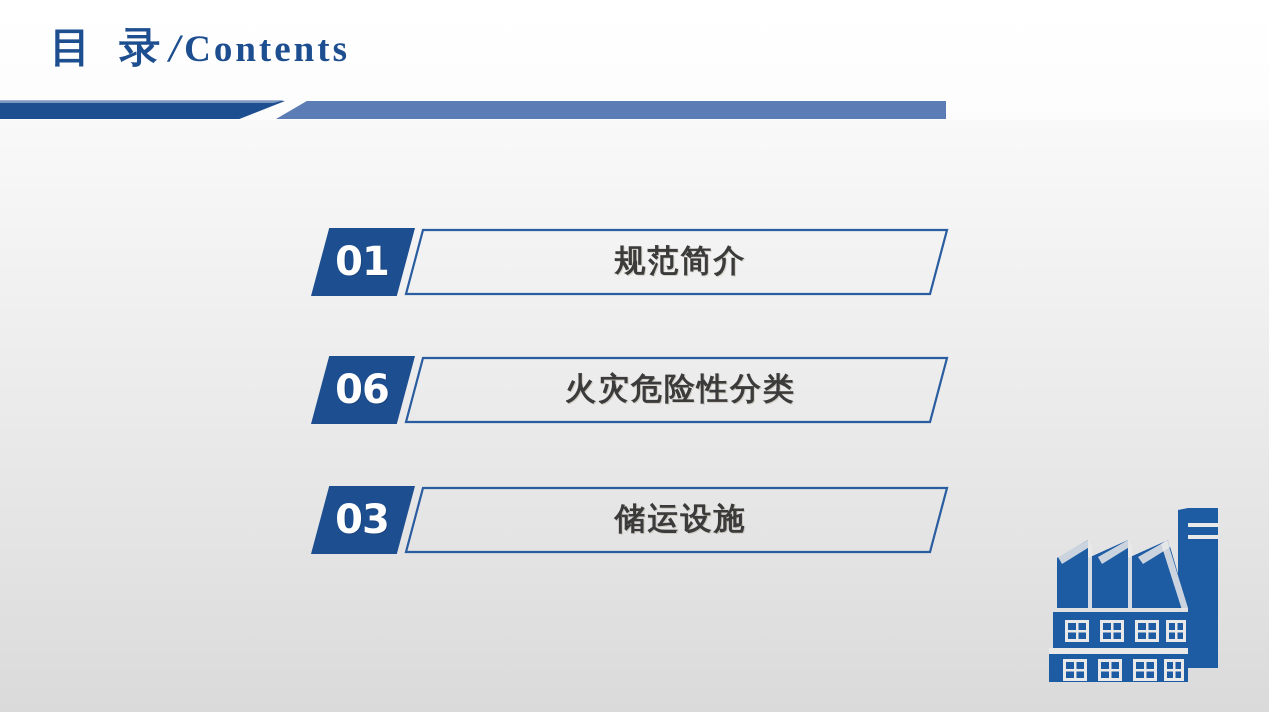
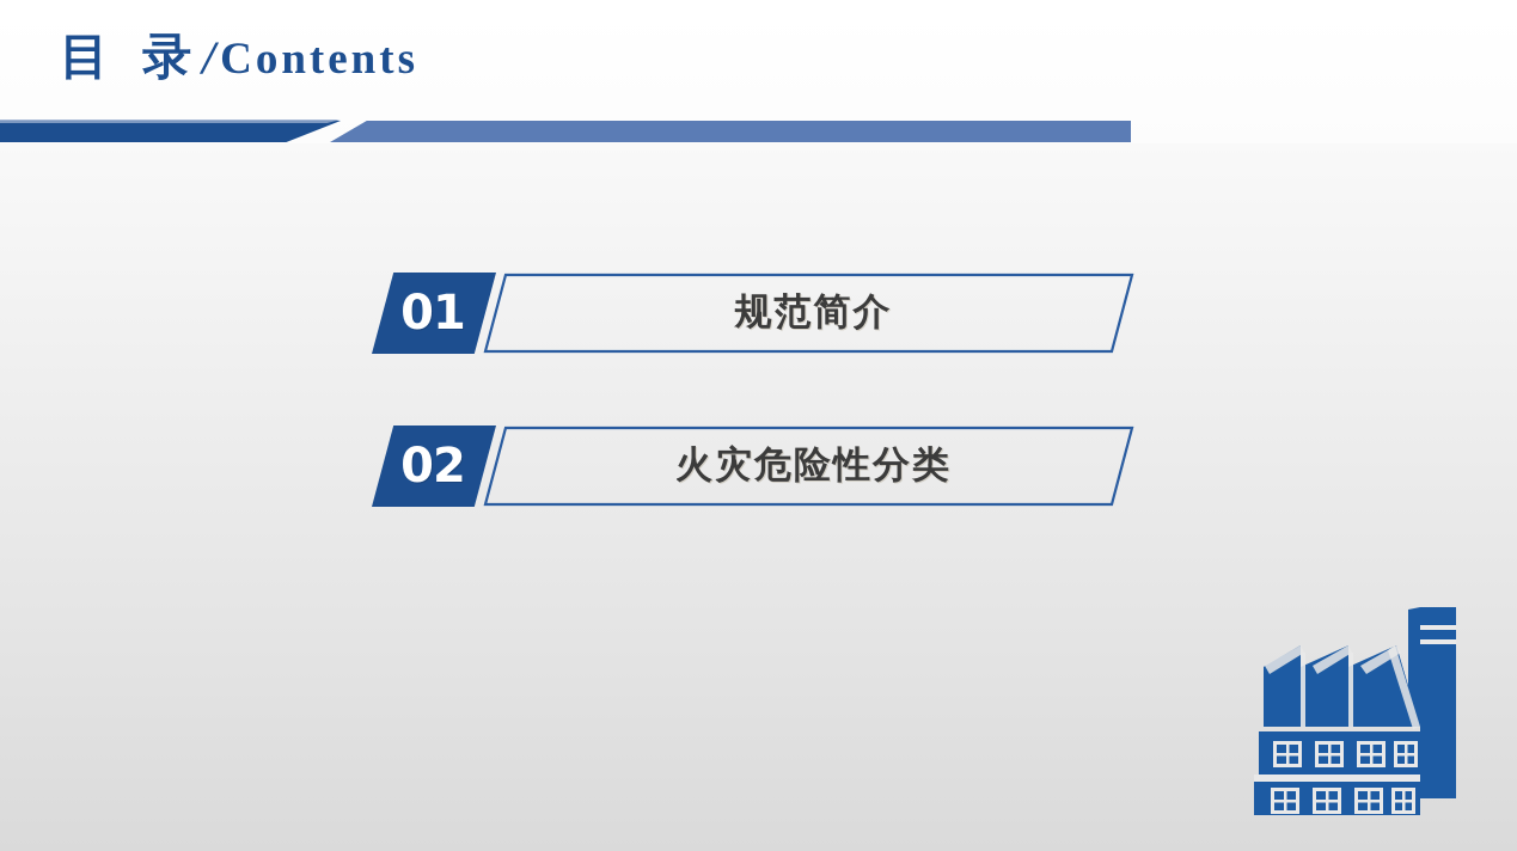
  目 录/Contents
  01
  规范简介
- 06
+ 02
  火灾危险性分类
- 03
- 储运设施
